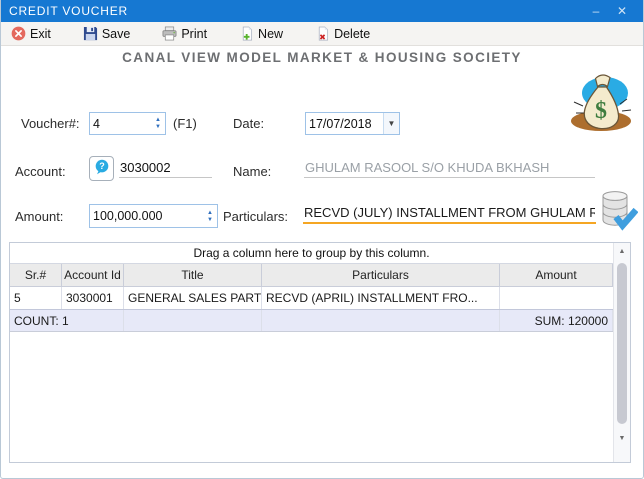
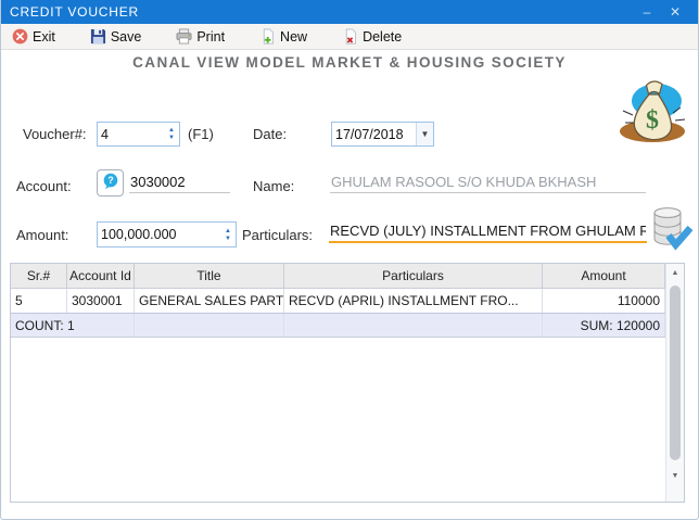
  CREDIT VOUCHER
  –
  ✕
  Exit
  Save
  Print
  New
  Delete
  CANAL VIEW MODEL MARKET & HOUSING SOCIETY
  $
  Voucher#:
  4
  (F1)
  Date:
  17/07/2018
  ▼
  Account:
  ?
  3030002
  Name:
  GHULAM RASOOL S/O KHUDA BKHASH
  Amount:
  100,000.000
  Particulars:
  RECVD (JULY) INSTALLMENT FROM GHULAM R
- Drag a column here to group by this column.
  Sr.#
  Account Id
  Title
  Particulars
  Amount
  5
  3030001
  GENERAL SALES PART
  RECVD (APRIL) INSTALLMENT FRO...
+ 110000
  COUNT: 1
  SUM: 120000
